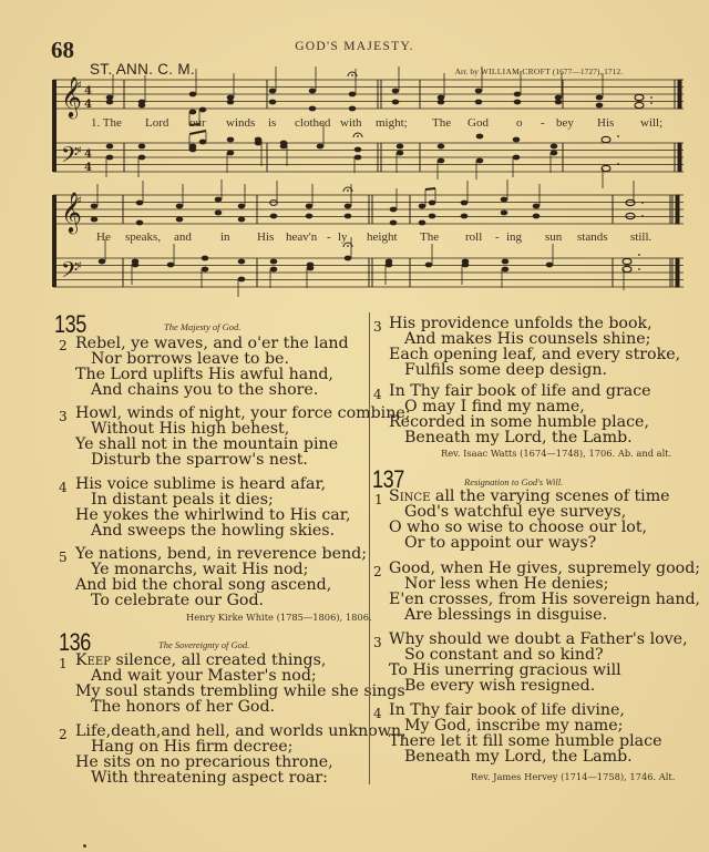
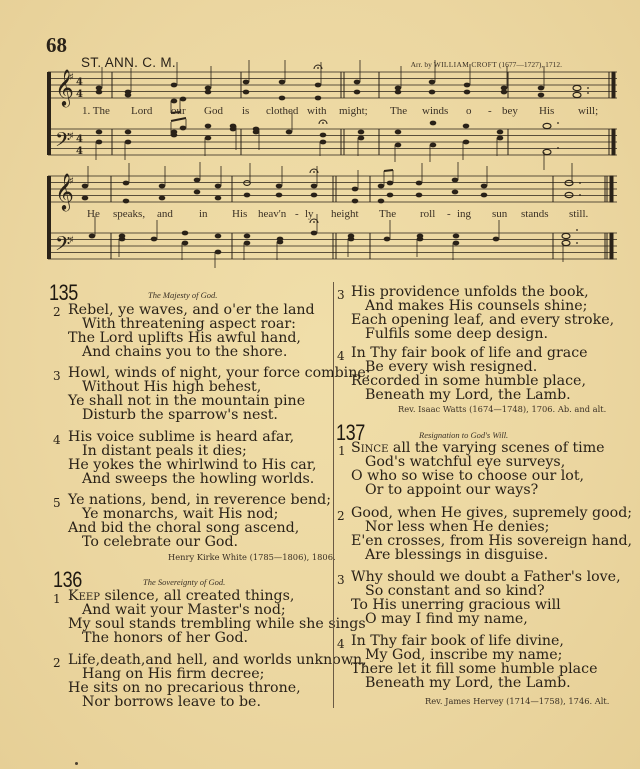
  68
- GOD'S MAJESTY.
  ST. ANN. C. M.
  Arr. by WILLIAM CROFT (1677—1727), 1712.
  𝄞
  𝄢
  𝄞
  𝄢
  ♯
  ♯
  ♯
  ♯
  4
  4
  4
  4
  1. The
  Lord
  our
- winds
+ God
  is
  clothed
  with
  might;
  The
- God
+ winds
  o
  -
  bey
  His
  will;
  He
  speaks,
  and
  in
  His
  heav'n
  -
  ly
  height
  The
  roll
  -
  ing
  sun
  stands
  still.
  135
  The Majesty of God.
  2
  Rebel, ye waves, and o'er the land
- Nor borrows leave to be.
+ With threatening aspect roar:
  The Lord uplifts His awful hand,
  And chains you to the shore.
  3
  Howl, winds of night, your force combine;
  Without His high behest,
  Ye shall not in the mountain pine
  Disturb the sparrow's nest.
  4
  His voice sublime is heard afar,
  In distant peals it dies;
  He yokes the whirlwind to His car,
- And sweeps the howling skies.
+ And sweeps the howling worlds.
  5
  Ye nations, bend, in reverence bend;
  Ye monarchs, wait His nod;
  And bid the choral song ascend,
  To celebrate our God.
  Henry Kirke White (1785—1806), 1806.
  136
  The Sovereignty of God.
  1
  Keep silence, all created things,
  And wait your Master's nod;
  My soul stands trembling while she sings
  The honors of her God.
  2
  Life,death,and hell, and worlds unknown,
  Hang on His firm decree;
  He sits on no precarious throne,
- With threatening aspect roar:
+ Nor borrows leave to be.
  3
  His providence unfolds the book,
  And makes His counsels shine;
  Each opening leaf, and every stroke,
  Fulfils some deep design.
  4
  In Thy fair book of life and grace
- O may I find my name,
+ Be every wish resigned.
  Recorded in some humble place,
  Beneath my Lord, the Lamb.
  Rev. Isaac Watts (1674—1748), 1706. Ab. and alt.
  137
  Resignation to God's Will.
  1
  Since all the varying scenes of time
  God's watchful eye surveys,
  O who so wise to choose our lot,
  Or to appoint our ways?
  2
  Good, when He gives, supremely good;
  Nor less when He denies;
  E'en crosses, from His sovereign hand,
  Are blessings in disguise.
  3
  Why should we doubt a Father's love,
  So constant and so kind?
  To His unerring gracious will
- Be every wish resigned.
+ O may I find my name,
  4
  In Thy fair book of life divine,
  My God, inscribe my name;
  There let it fill some humble place
  Beneath my Lord, the Lamb.
  Rev. James Hervey (1714—1758), 1746. Alt.
